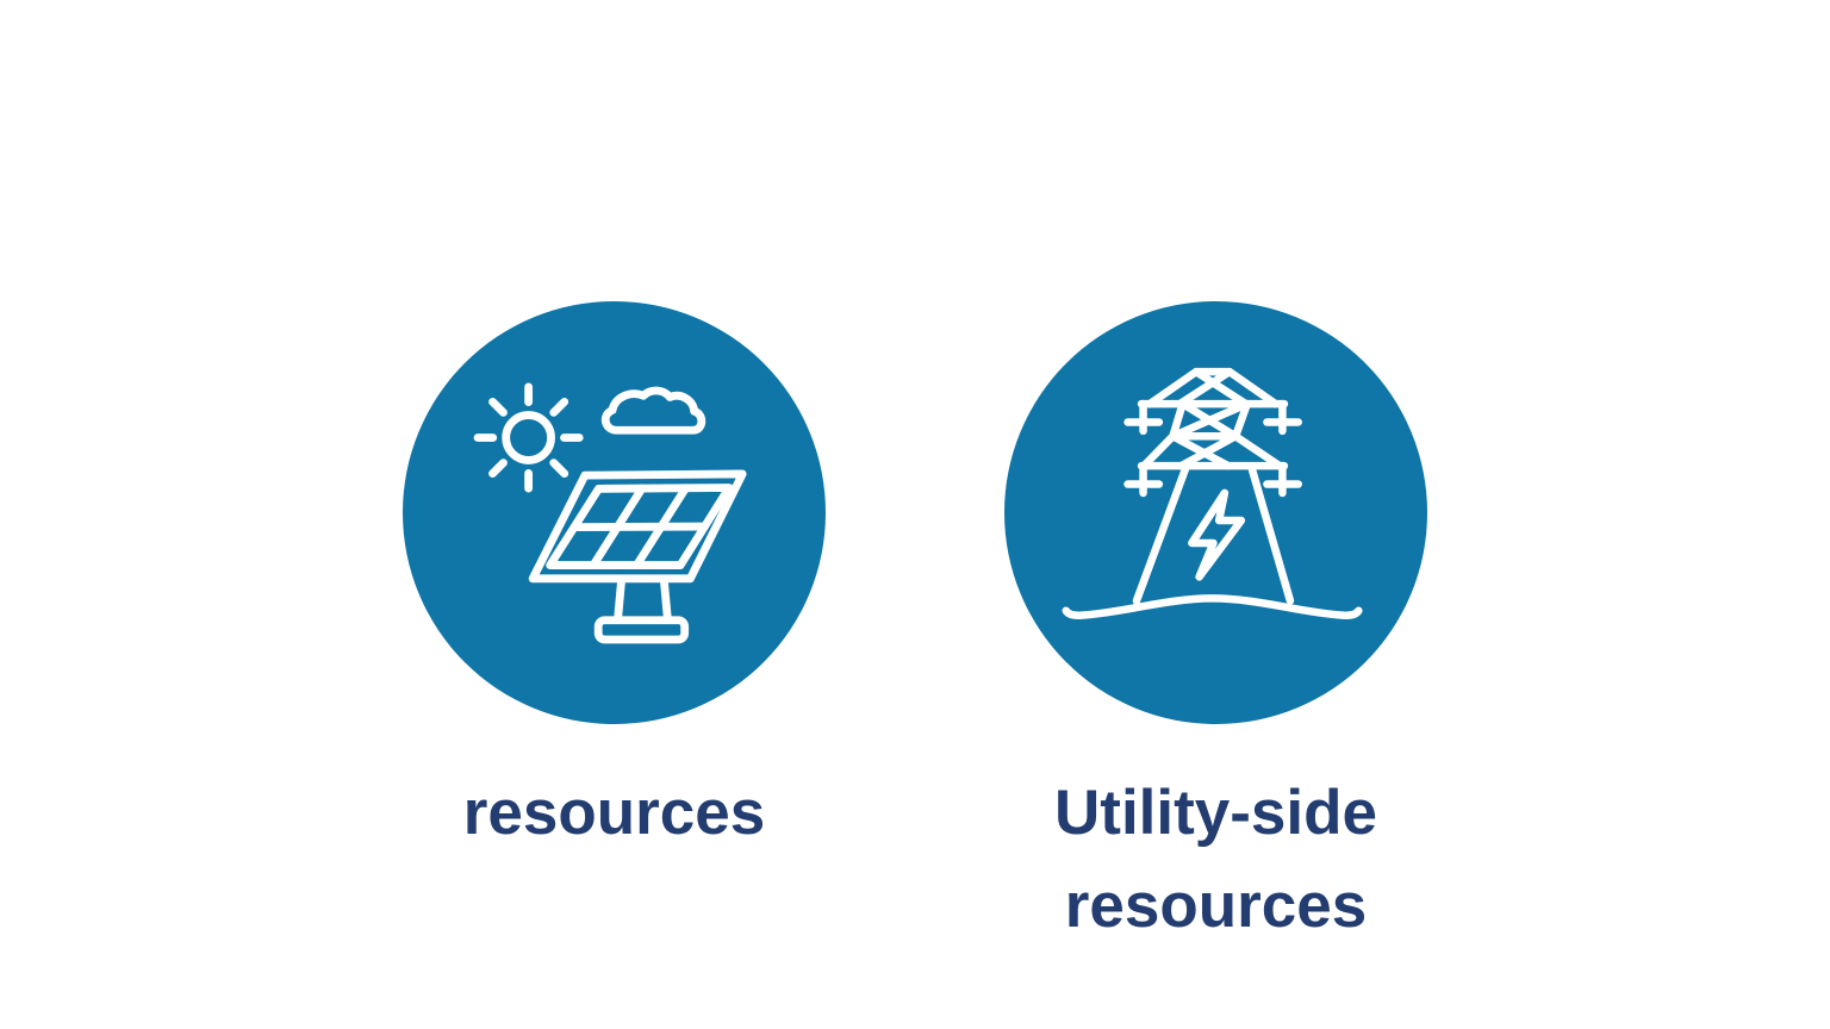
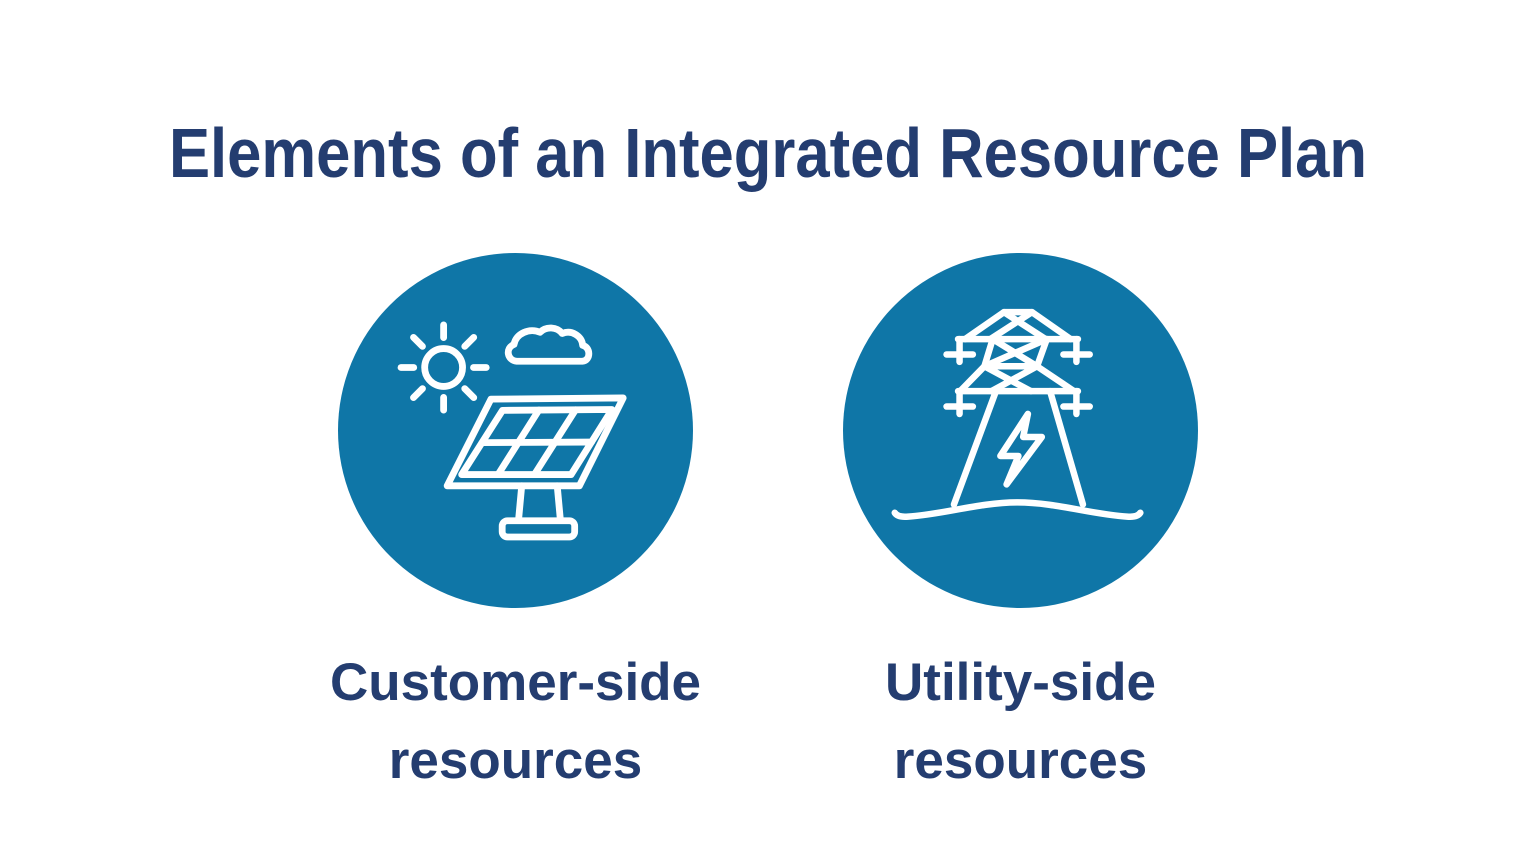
+ Elements of an Integrated Resource Plan
+ Customer-side
  resources
  Utility-side
  resources
